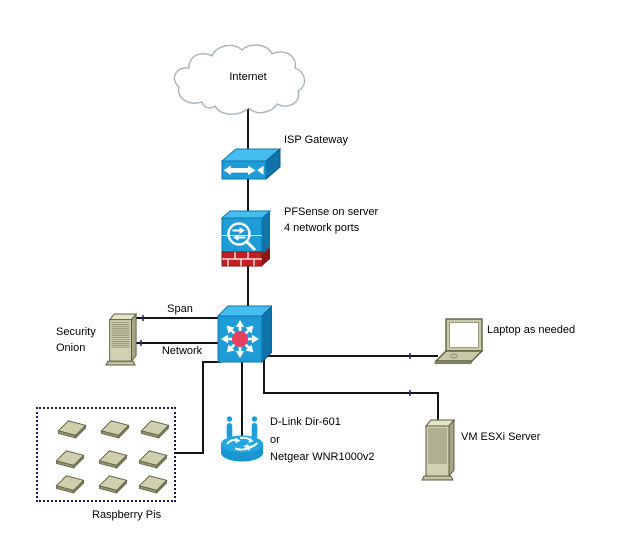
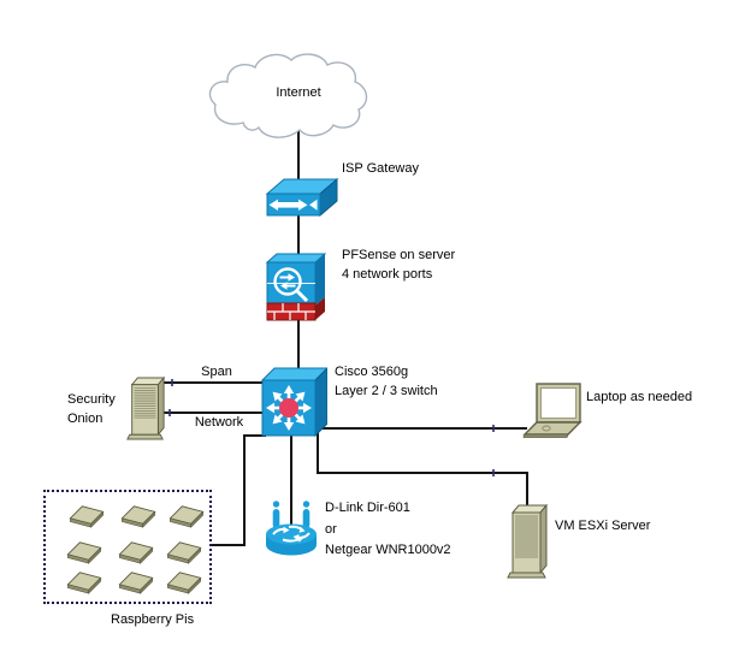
  Internet
  ISP Gateway
  PFSense on server
  4 network ports
+ Cisco 3560g
+ Layer 2 / 3 switch
  Span
  Network
  Security
  Onion
  Laptop as needed
  D-Link Dir-601
  or
  Netgear WNR1000v2
  VM ESXi Server
  Raspberry Pis
